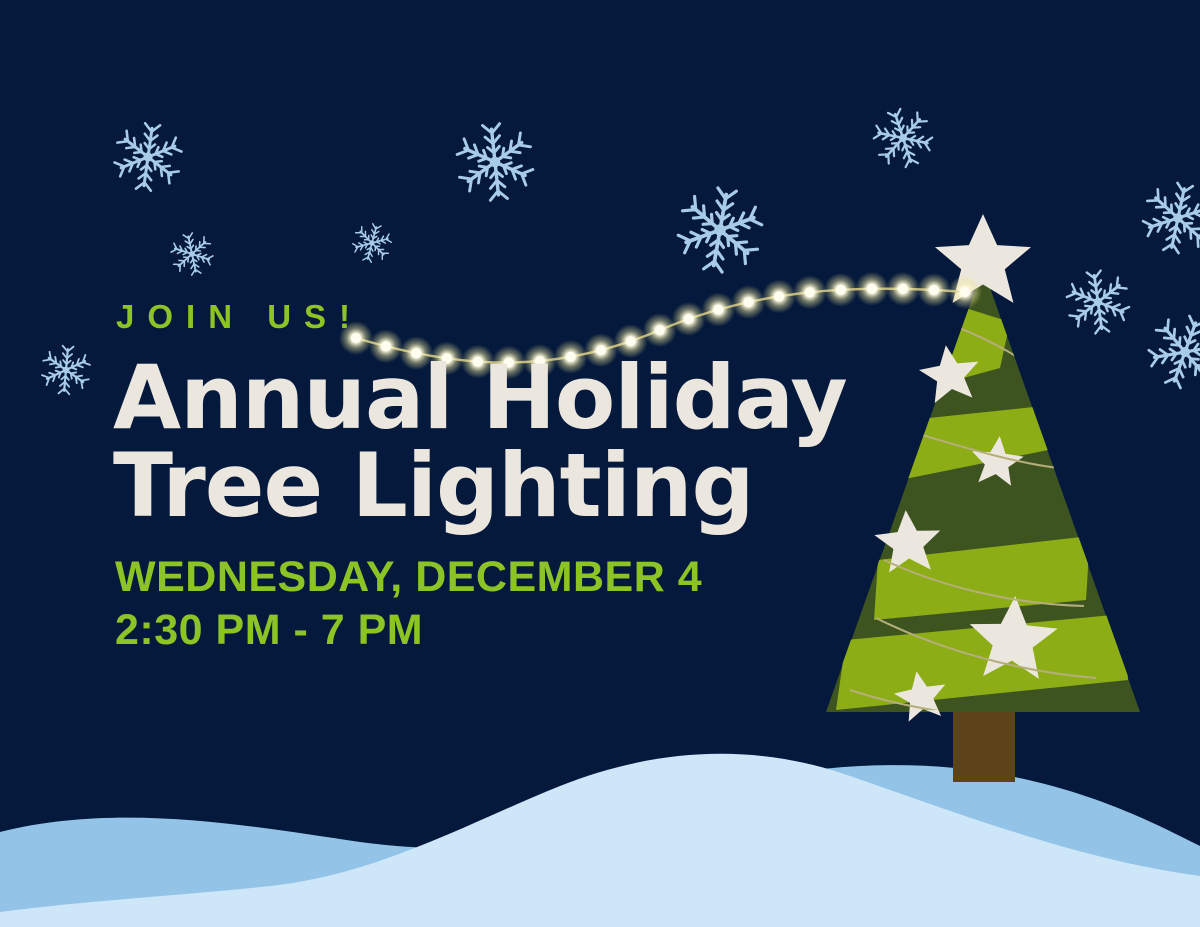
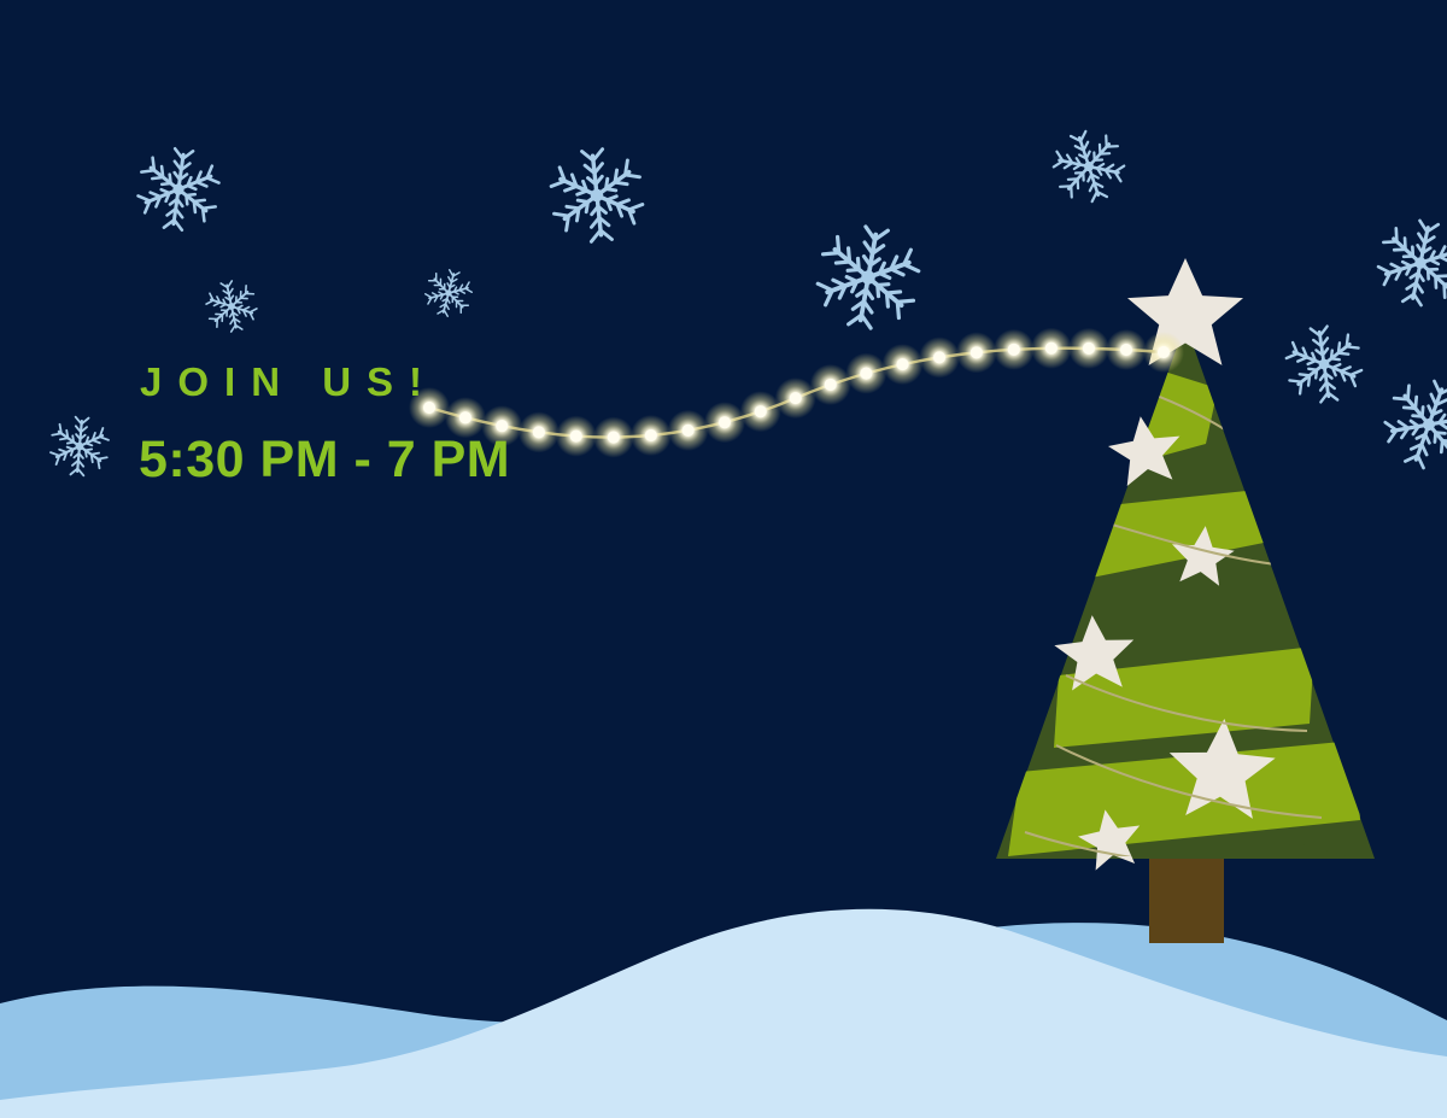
  JOIN US!
- Annual Holiday
- Tree Lighting
- WEDNESDAY, DECEMBER 4
- 2:30 PM - 7 PM
+ 5:30 PM - 7 PM
